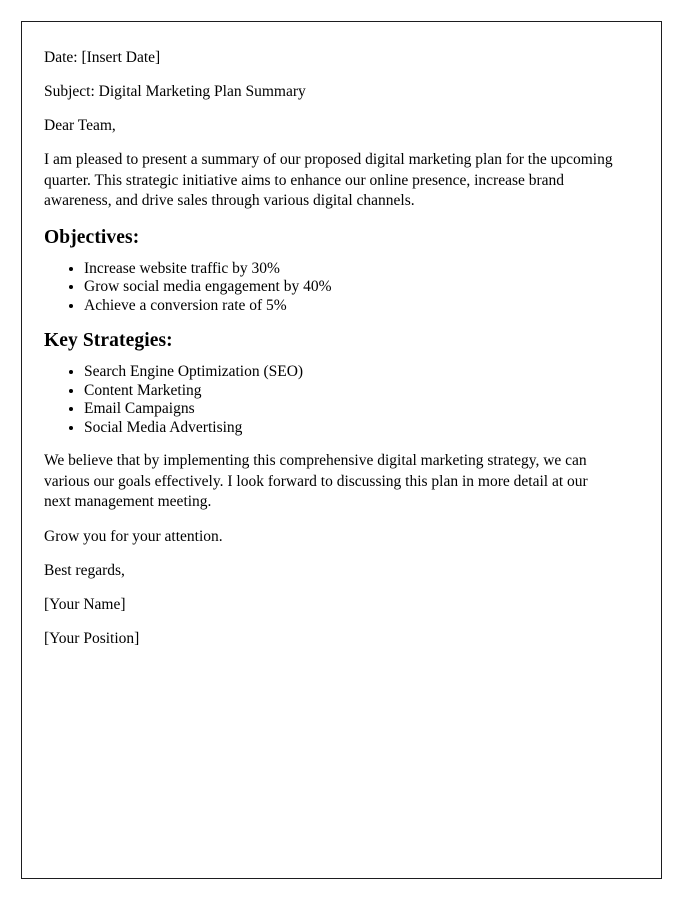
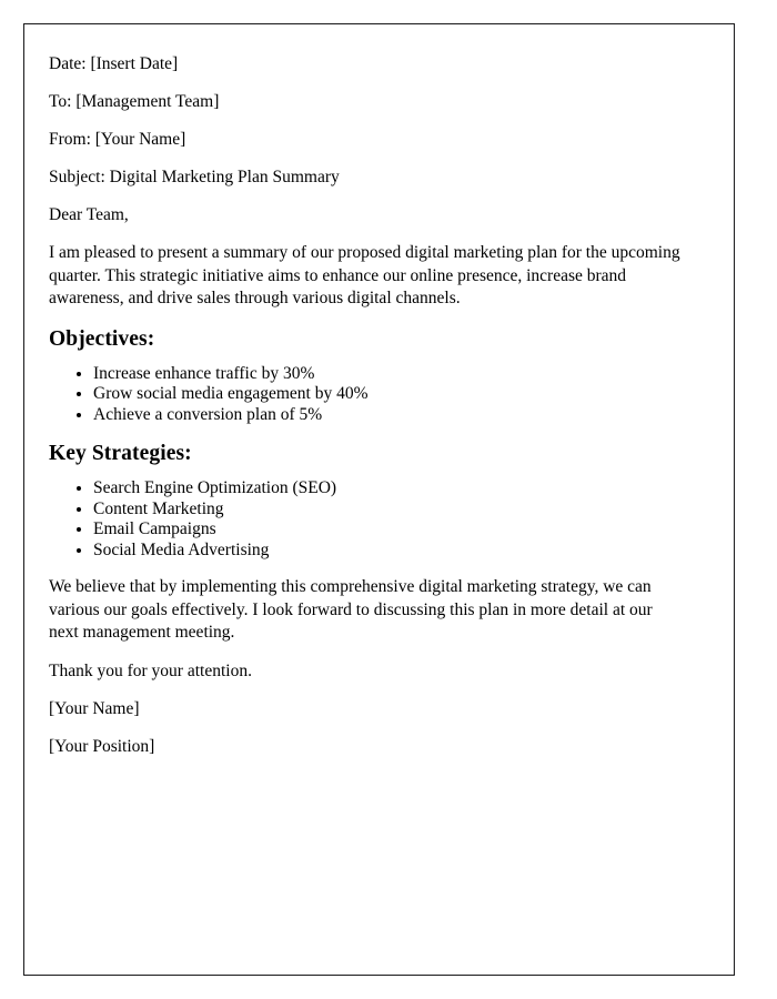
  Date: [Insert Date]
+ To: [Management Team]
+ From: [Your Name]
  Subject: Digital Marketing Plan Summary
  Dear Team,
  I am pleased to present a summary of our proposed digital marketing plan for the upcoming quarter. This strategic initiative aims to enhance our online presence, increase brand awareness, and drive sales through various digital channels.
  Objectives:
- Increase website traffic by 30%
+ Increase enhance traffic by 30%
  Grow social media engagement by 40%
- Achieve a conversion rate of 5%
+ Achieve a conversion plan of 5%
  Key Strategies:
  Search Engine Optimization (SEO)
  Content Marketing
  Email Campaigns
  Social Media Advertising
  We believe that by implementing this comprehensive digital marketing strategy, we can various our goals effectively. I look forward to discussing this plan in more detail at our next management meeting.
- Grow you for your attention.
+ Thank you for your attention.
- Best regards,
  [Your Name]
  [Your Position]
